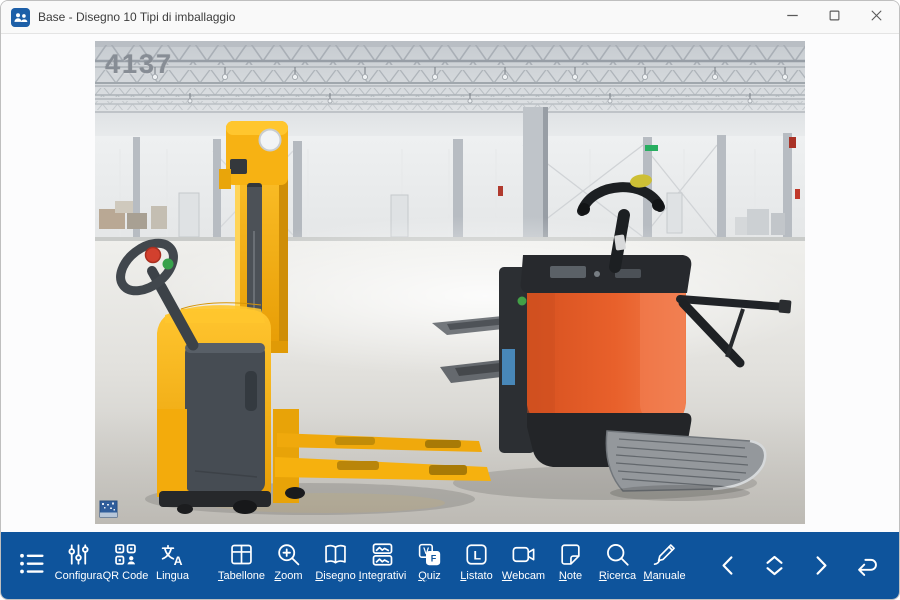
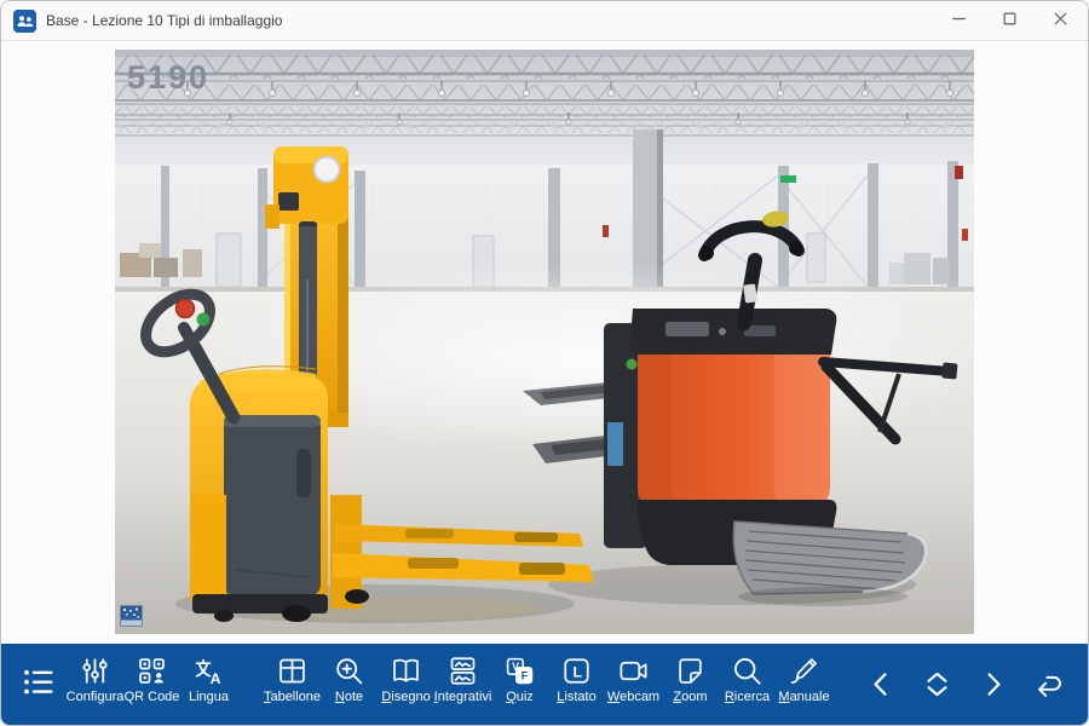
- Base - Disegno 10 Tipi di imballaggio
+ Base - Lezione 10 Tipi di imballaggio
- 4137
+ 5190
  Configura
  QR Code
  A
  Lingua
  Tabellone
- Zoom
+ Note
  Disegno
  Integrativi
  V
  F
  Quiz
  L
  Listato
  Webcam
- Note
+ Zoom
  Ricerca
  Manuale
